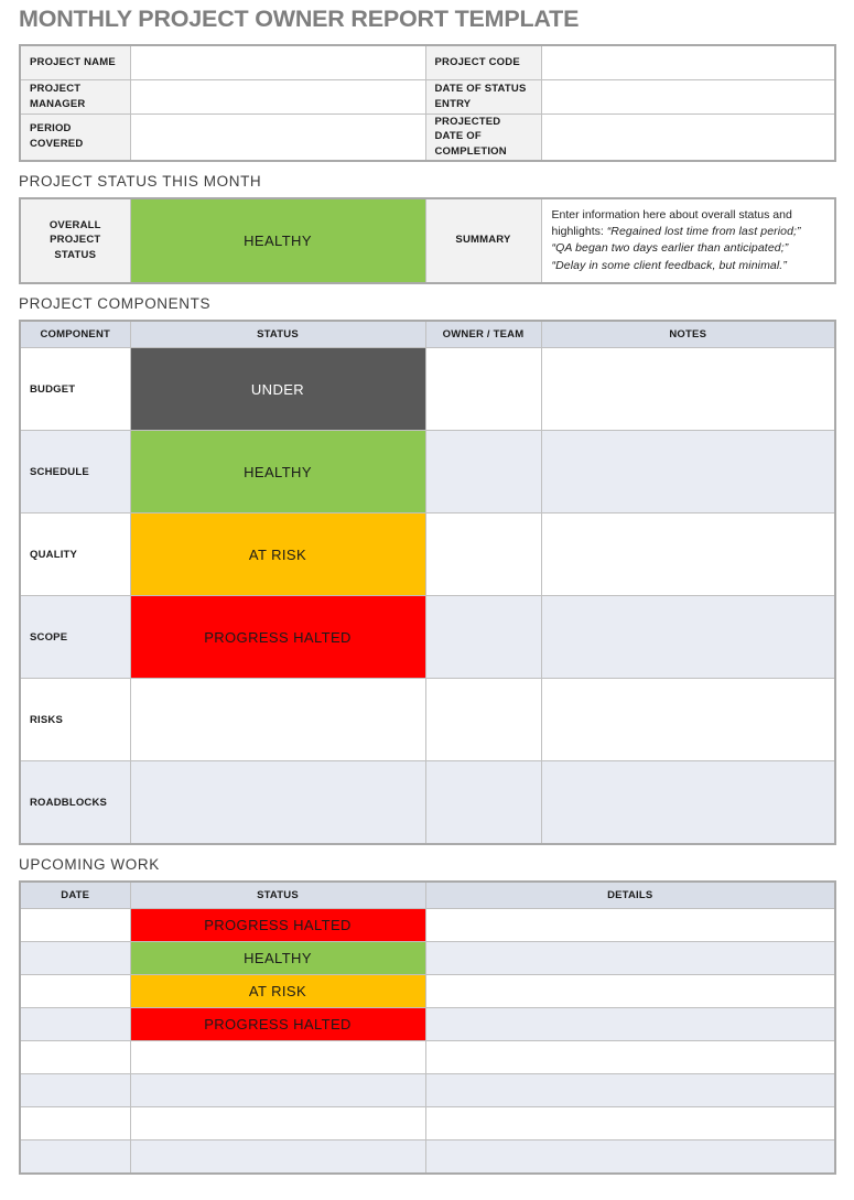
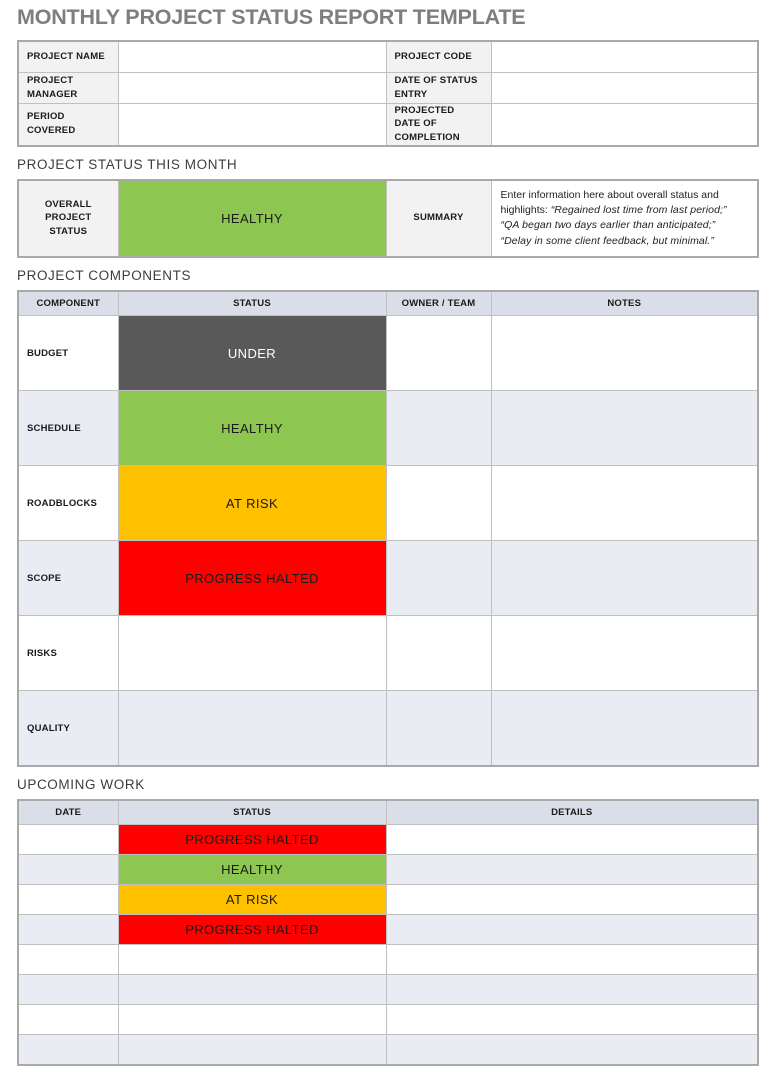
- MONTHLY PROJECT OWNER REPORT TEMPLATE
+ MONTHLY PROJECT STATUS REPORT TEMPLATE
  PROJECT NAME		PROJECT CODE
  PROJECT MANAGER		DATE OF STATUS ENTRY
  PERIOD COVERED		PROJECTED DATE OF COMPLETION
  PROJECT STATUS THIS MONTH
  OVERALL PROJECT STATUS	HEALTHY	SUMMARY	Enter information here about overall status and highlights: “Regained lost time from last period;” “QA began two days earlier than anticipated;” “Delay in some client feedback, but minimal.”
  PROJECT COMPONENTS
  COMPONENT	STATUS	OWNER / TEAM	NOTES
  BUDGET	UNDER
  SCHEDULE	HEALTHY
- QUALITY	AT RISK
+ ROADBLOCKS	AT RISK
  SCOPE	PROGRESS HALTED
  RISKS
- ROADBLOCKS
+ QUALITY
  UPCOMING WORK
  DATE	STATUS	DETAILS
  	PROGRESS HALTED
  	HEALTHY
  	AT RISK
  	PROGRESS HALTED
